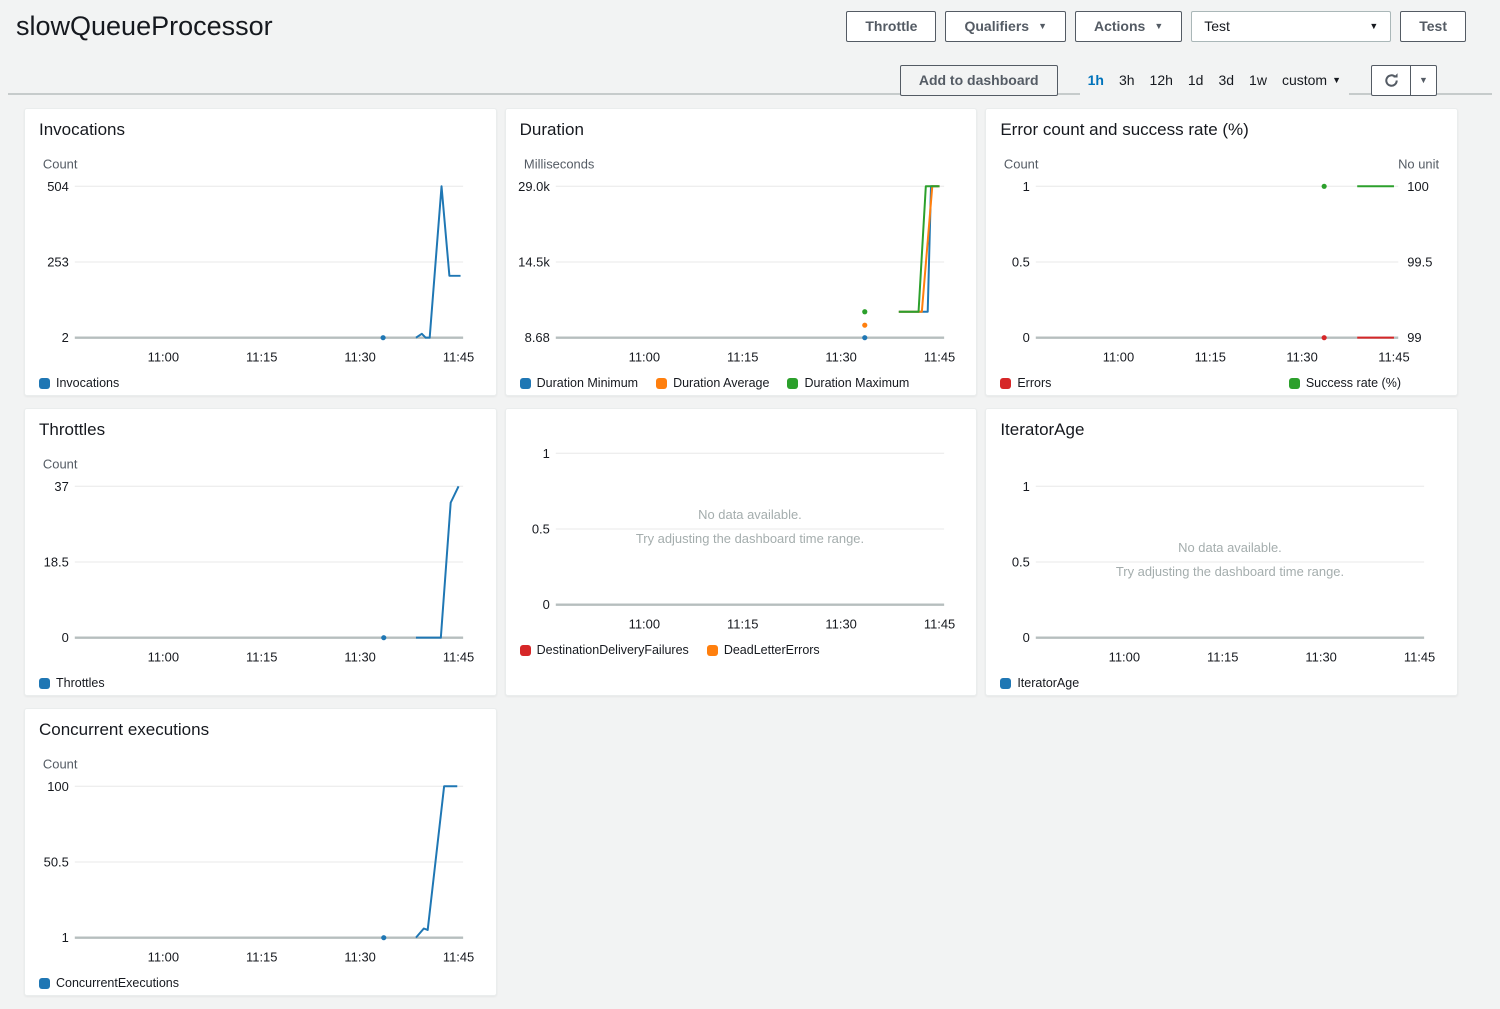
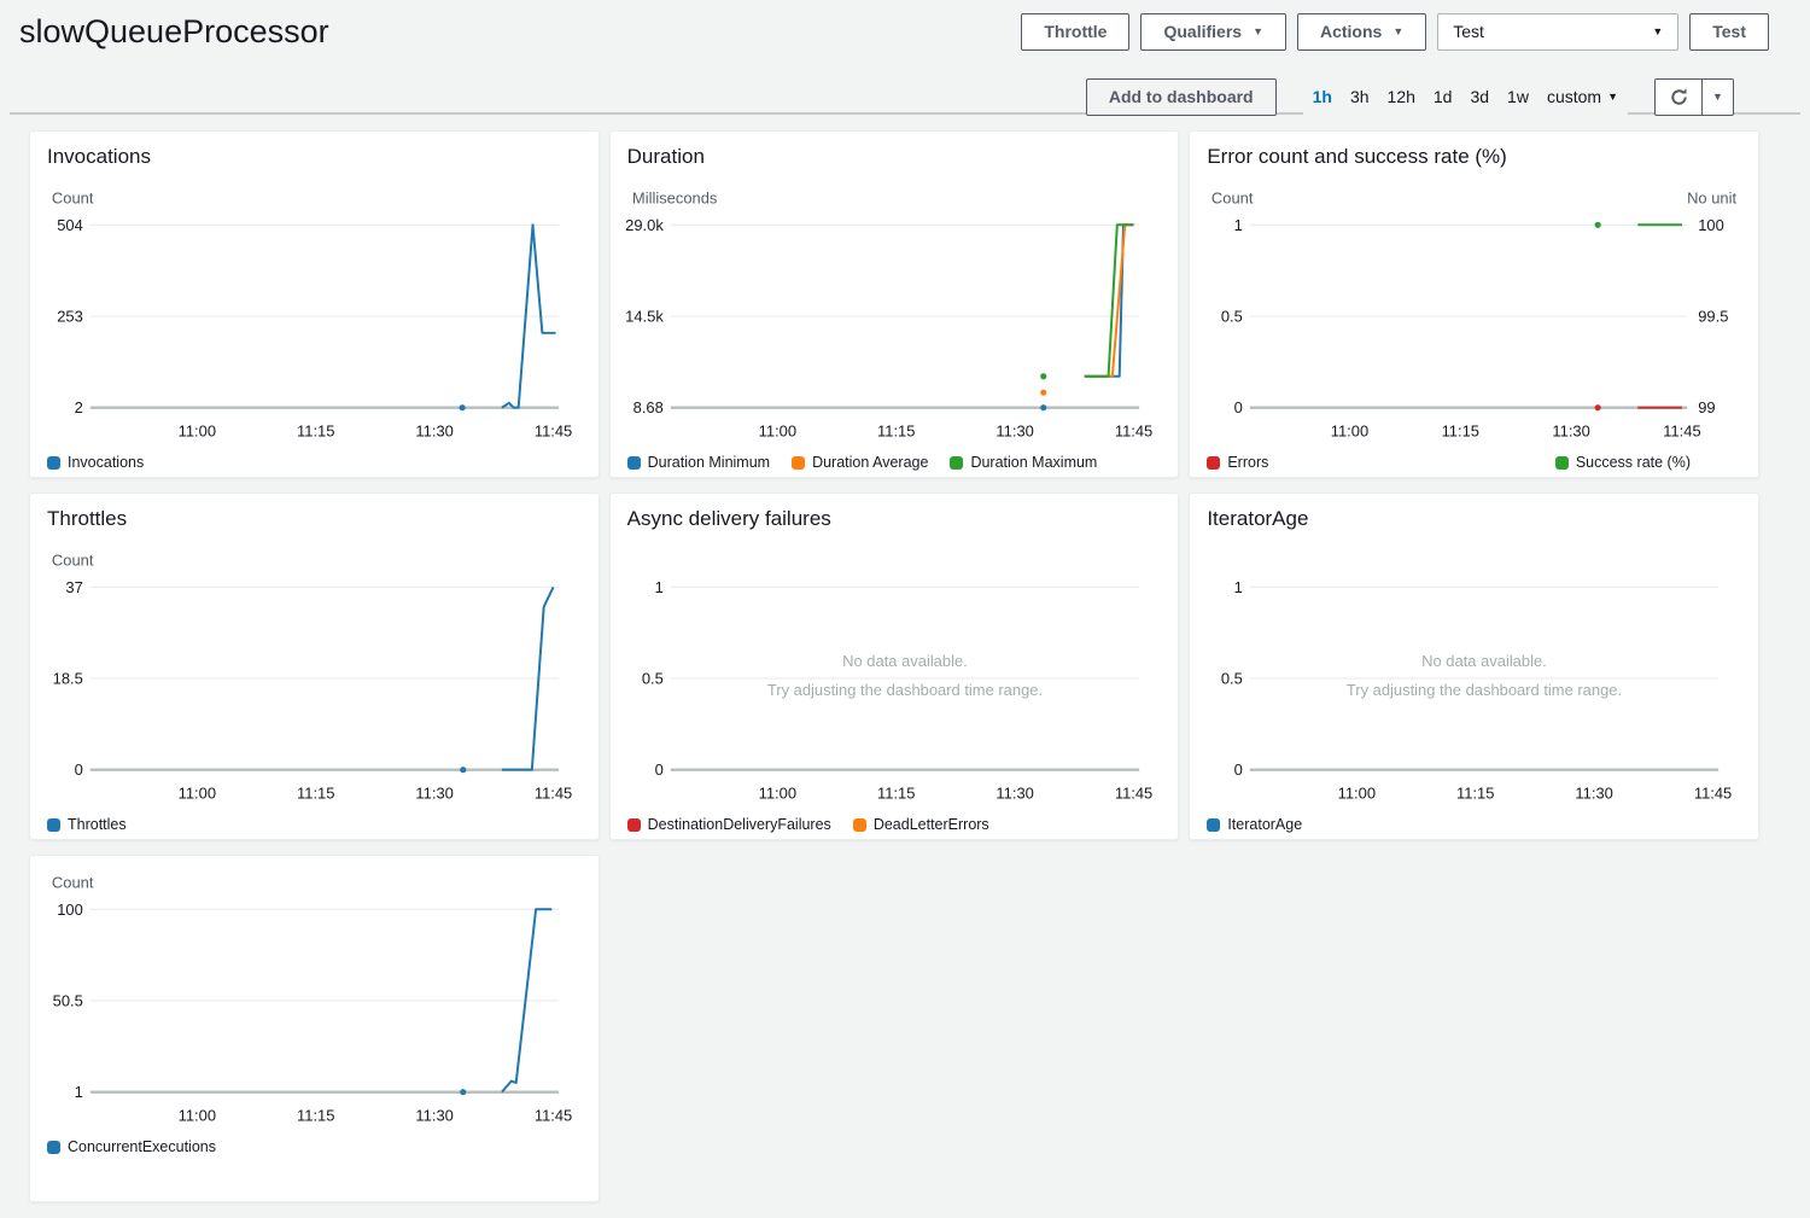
  slowQueueProcessor
  Throttle
  Qualifiers
  ▼
  Actions
  ▼
  Test
  ▼
  Test
  Add to dashboard
  1h
  3h
  12h
  1d
  3d
  1w
  custom
  ▼
  ▼
  Invocations
  2
  253
  504
  Count
  11:00
  11:15
  11:30
  11:45
  Invocations
  Duration
  8.68
  14.5k
  29.0k
  Milliseconds
  11:00
  11:15
  11:30
  11:45
  Duration Minimum
  Duration Average
  Duration Maximum
  Error count and success rate (%)
  0
  0.5
  1
  99
  99.5
  100
  Count
  No unit
  11:00
  11:15
  11:30
  11:45
  Errors
  Success rate (%)
  Throttles
  0
  18.5
  37
  Count
  11:00
  11:15
  11:30
  11:45
  Throttles
+ Async delivery failures
  0
  0.5
  1
  11:00
  11:15
  11:30
  11:45
  No data available.
  Try adjusting the dashboard time range.
  DestinationDeliveryFailures
  DeadLetterErrors
  IteratorAge
  0
  0.5
  1
  11:00
  11:15
  11:30
  11:45
  No data available.
  Try adjusting the dashboard time range.
  IteratorAge
- Concurrent executions
  1
  50.5
  100
  Count
  11:00
  11:15
  11:30
  11:45
  ConcurrentExecutions
